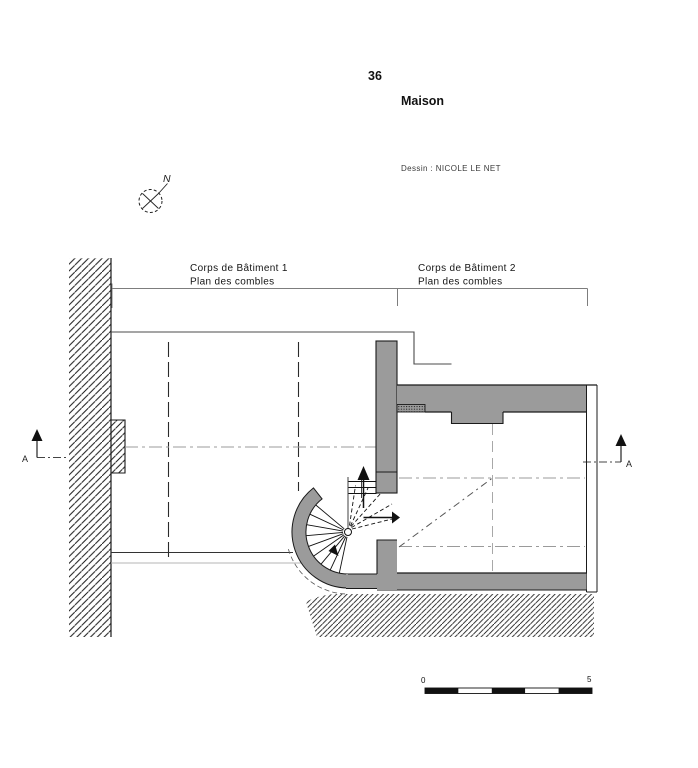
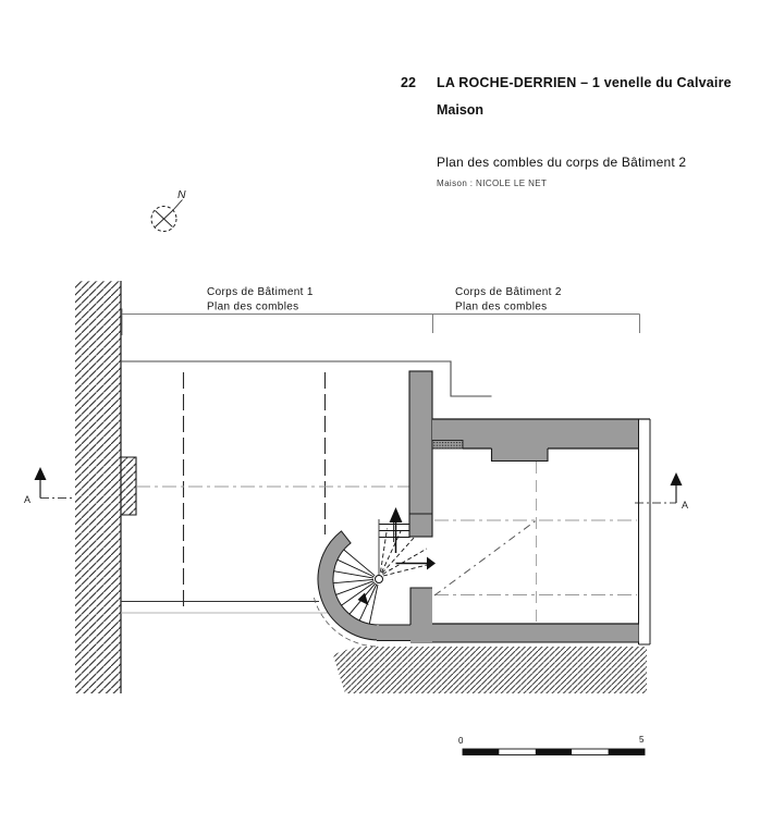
- 36
+ 22
+ LA ROCHE-DERRIEN – 1 venelle du Calvaire
  Maison
+ Plan des combles du corps de Bâtiment 2
- Dessin : NICOLE LE NET
+ Maison : NICOLE LE NET
  N
  Corps de Bâtiment 1
  Plan des combles
  Corps de Bâtiment 2
  Plan des combles
  A
  A
  0
  5
